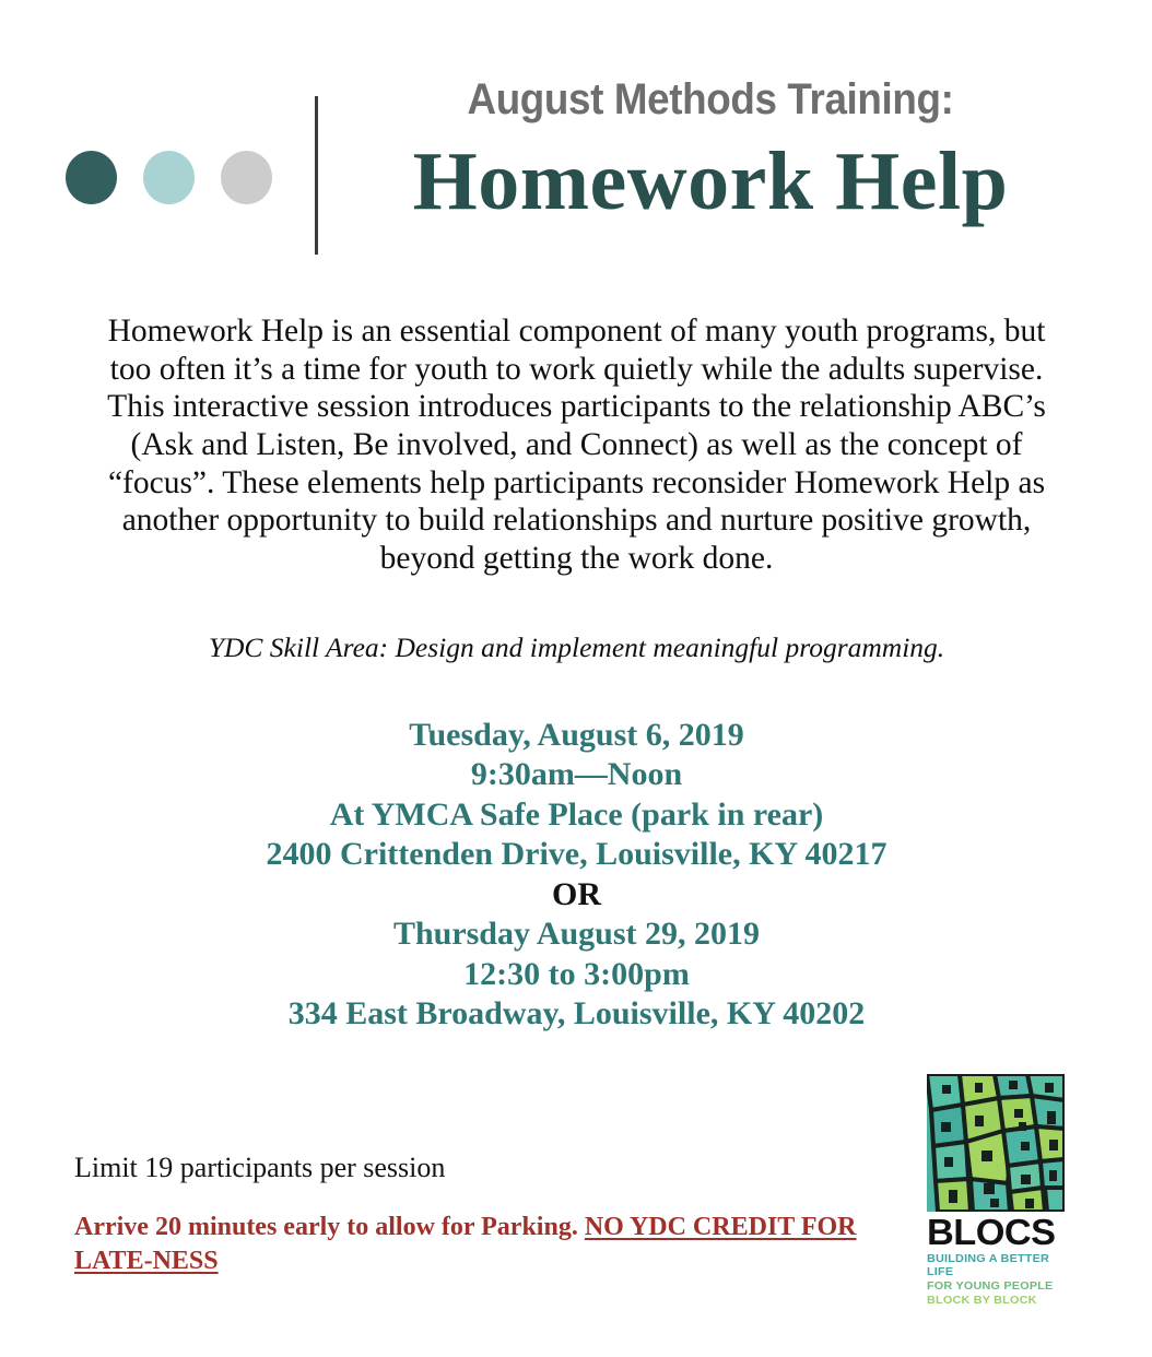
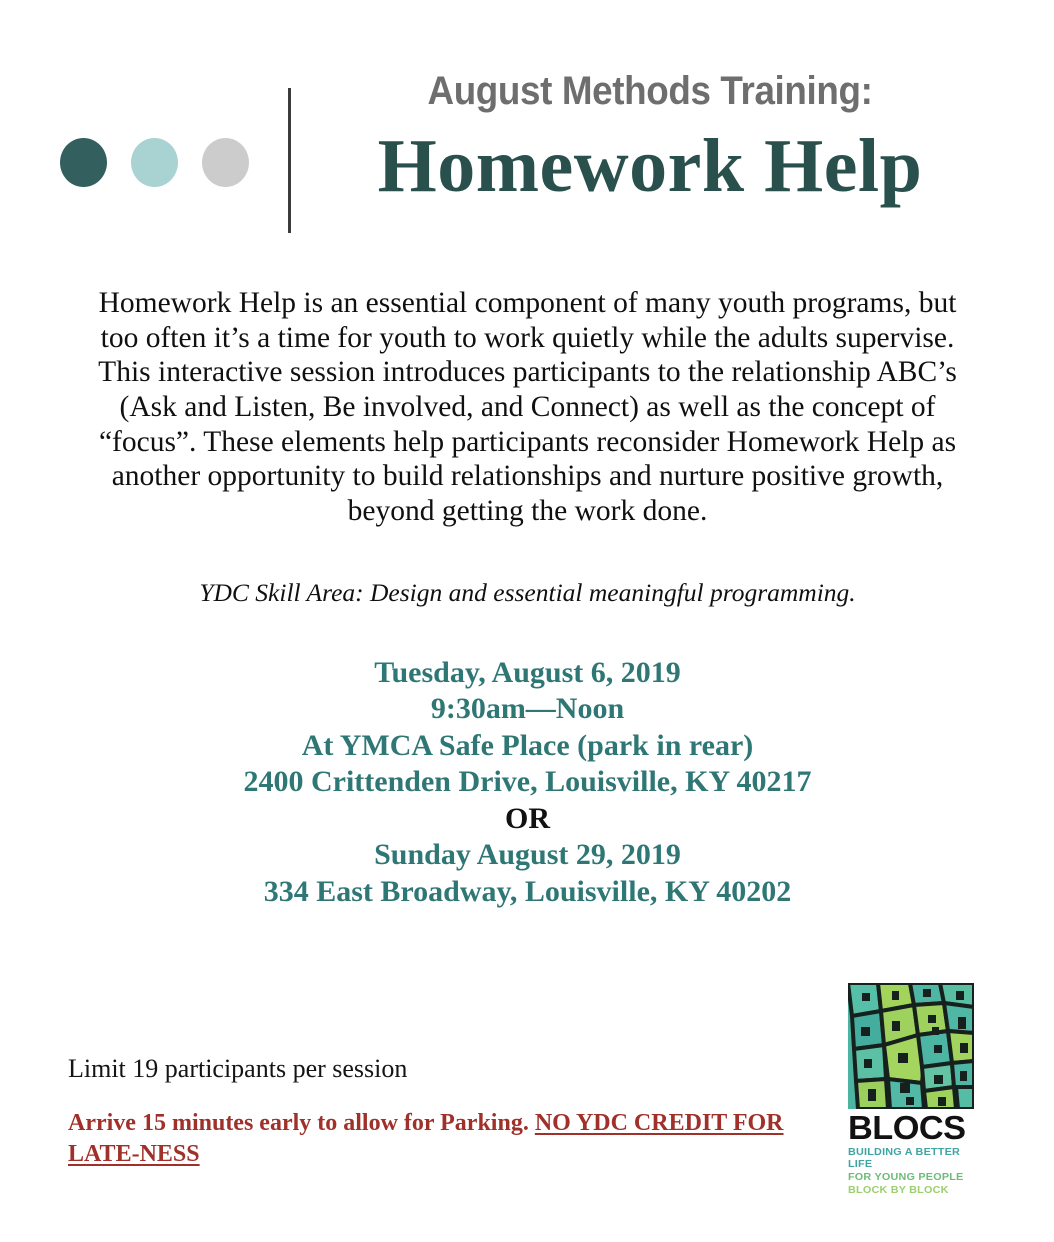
  August Methods Training:
  Homework Help
  Homework Help is an essential component of many youth programs, but too often it’s a time for youth to work quietly while the adults supervise. This interactive session introduces participants to the relationship ABC’s (Ask and Listen, Be involved, and Connect) as well as the concept of “focus”. These elements help participants reconsider Homework Help as another opportunity to build relationships and nurture positive growth, beyond getting the work done.
- YDC Skill Area: Design and implement meaningful programming.
+ YDC Skill Area: Design and essential meaningful programming.
  Tuesday, August 6, 2019
  9:30am—Noon
  At YMCA Safe Place (park in rear)
  2400 Crittenden Drive, Louisville, KY 40217
  OR
- Thursday August 29, 2019
+ Sunday August 29, 2019
- 12:30 to 3:00pm
  334 East Broadway, Louisville, KY 40202
  Limit 19 participants per session
- Arrive 20 minutes early to allow for Parking. NO YDC CREDIT FOR LATE-NESS
+ Arrive 15 minutes early to allow for Parking. NO YDC CREDIT FOR LATE-NESS
  BLOCS
  BUILDING A BETTER LIFE
  FOR YOUNG PEOPLE
  BLOCK BY BLOCK
